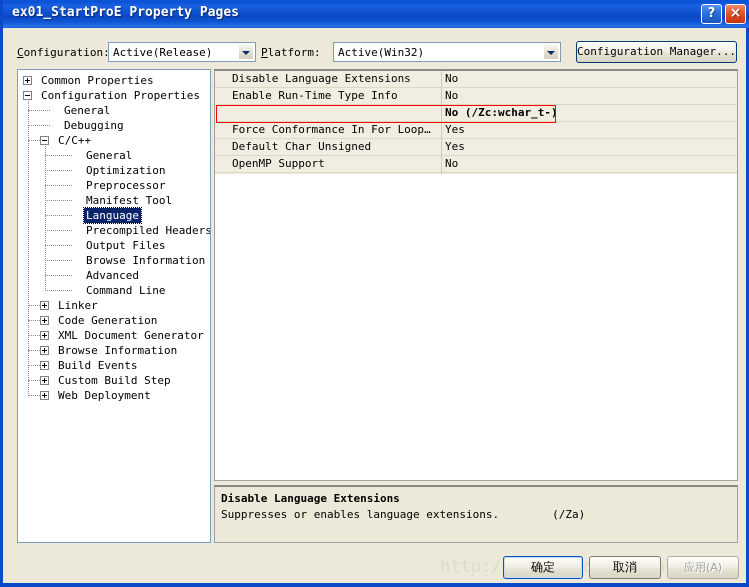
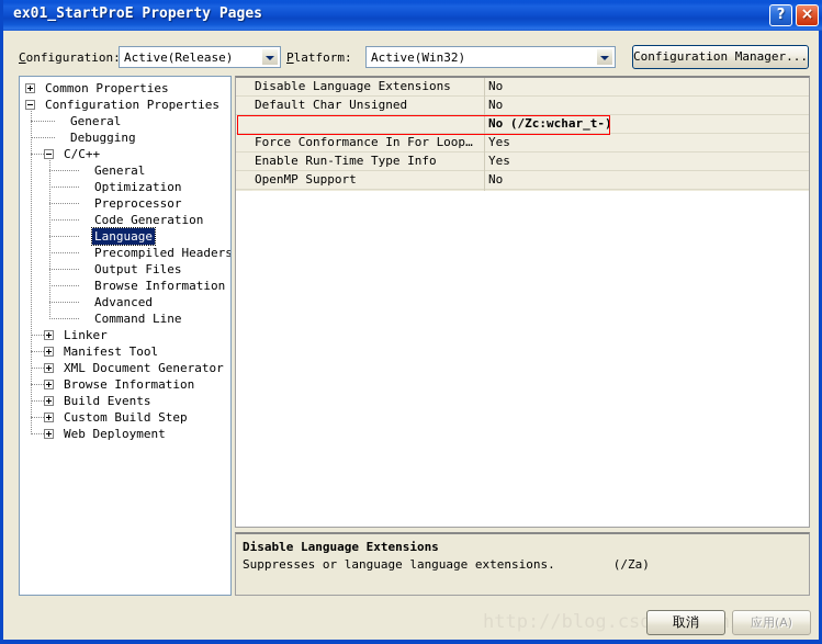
  ex01_StartProE Property Pages
  ?
  ×
  Configuration:
  Active(Release)
  Platform:
  Active(Win32)
  Configuration Manager...
  Common Properties
  Configuration Properties
  General
  Debugging
  C/C++
  General
  Optimization
  Preprocessor
- Manifest Tool
+ Code Generation
  Language
  Precompiled Headers
  Output Files
  Browse Information
  Advanced
  Command Line
  Linker
- Code Generation
+ Manifest Tool
  XML Document Generator
  Browse Information
  Build Events
  Custom Build Step
  Web Deployment
  Disable Language Extensions
  No
- Enable Run-Time Type Info
+ Default Char Unsigned
  No
  No (/Zc:wchar_t-)
  Force Conformance In For Loop S
  Yes
- Default Char Unsigned
+ Enable Run-Time Type Info
  Yes
  OpenMP Support
  No
  Disable Language Extensions
- Suppresses or enables language extensions. (/Za)
+ Suppresses or language language extensions. (/Za)
- 确定
  取消
  应用(A)
